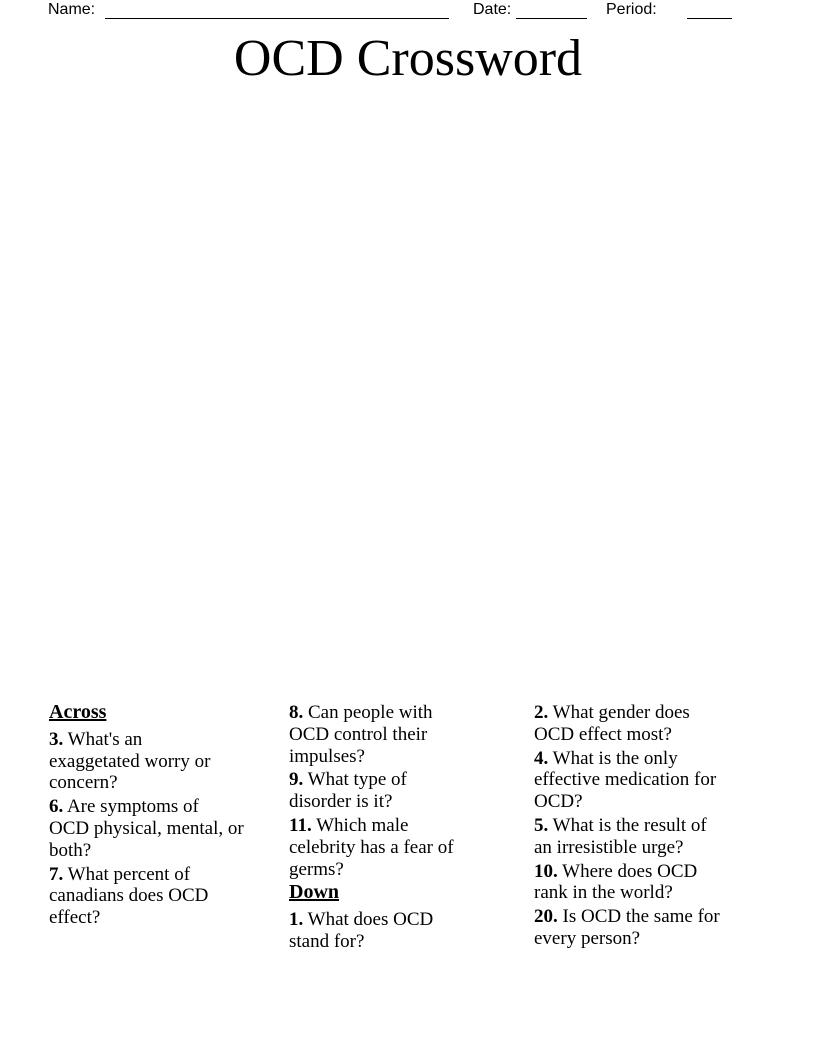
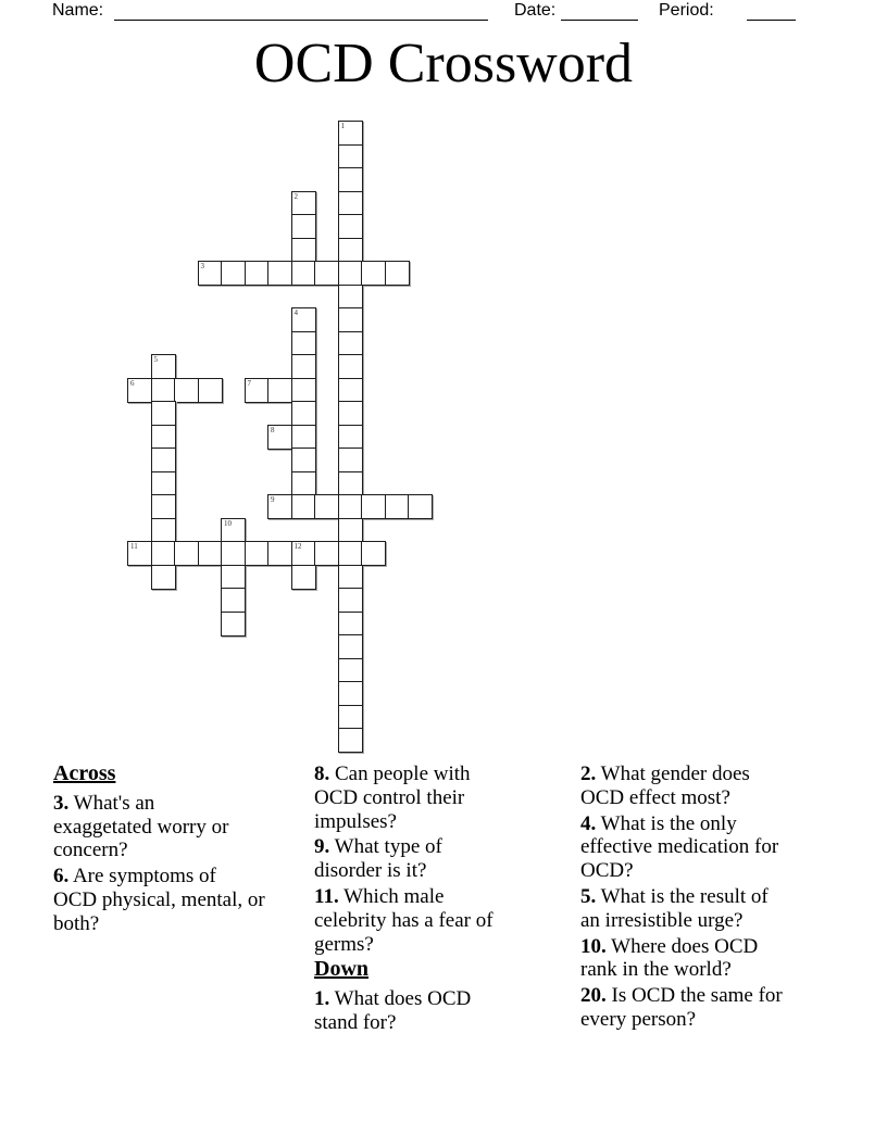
  Name:
  Date:
  Period:
  OCD Crossword
+ 1
+ 2
+ 3
+ 4
+ 5
+ 6
+ 7
+ 8
+ 9
+ 10
+ 11
+ 12
  Across
  3. What's an
  exaggetated worry or
  concern?
  6. Are symptoms of
  OCD physical, mental, or
  both?
- 7. What percent of
- canadians does OCD
- effect?
  8. Can people with
  OCD control their
  impulses?
  9. What type of
  disorder is it?
  11. Which male
  celebrity has a fear of
  germs?
  Down
  1. What does OCD
  stand for?
  2. What gender does
  OCD effect most?
  4. What is the only
  effective medication for
  OCD?
  5. What is the result of
  an irresistible urge?
  10. Where does OCD
  rank in the world?
  20. Is OCD the same for
  every person?
